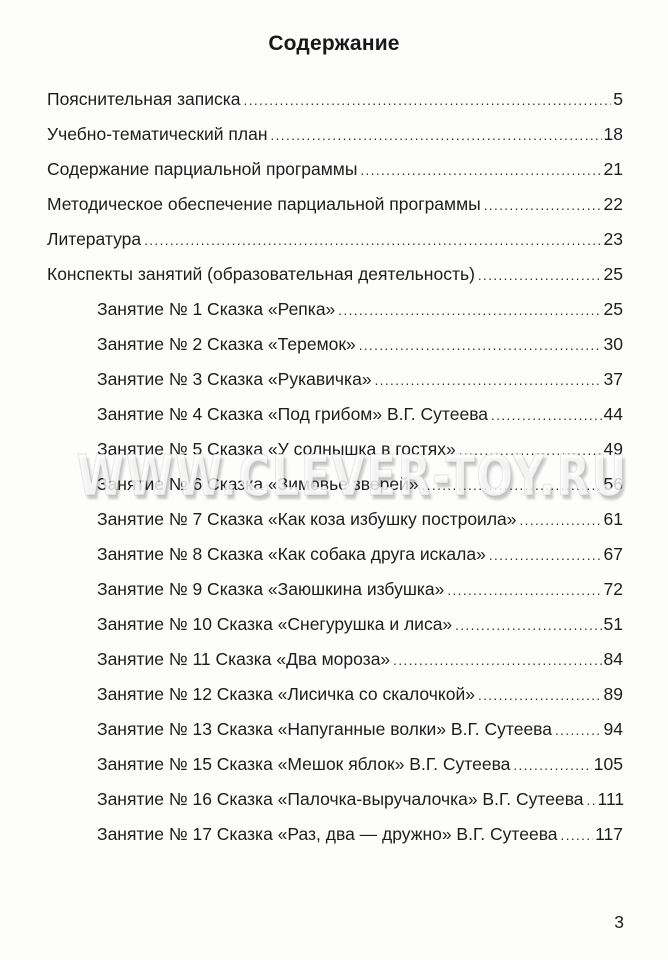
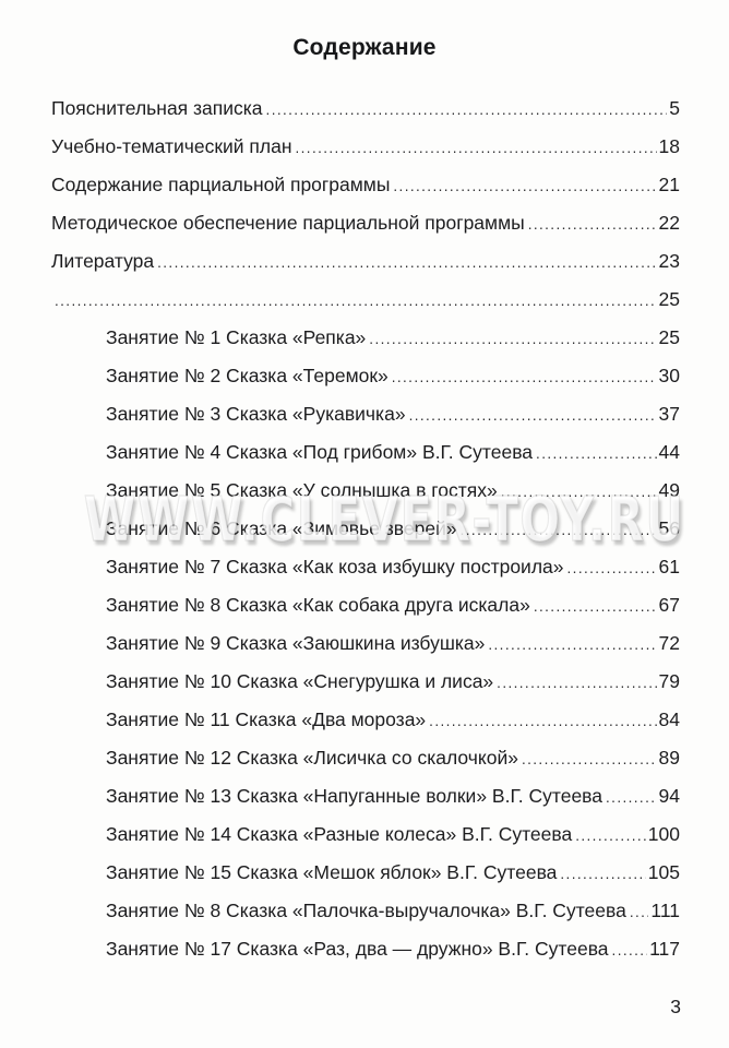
  Содержание
  Пояснительная записка
  5
  Учебно-тематический план
  18
  Содержание парциальной программы
  21
  Методическое обеспечение парциальной программы
  22
  Литература
  23
- Конспекты занятий (образовательная деятельность)
  25
  Занятие № 1 Сказка «Репка»
  25
  Занятие № 2 Сказка «Теремок»
  30
  Занятие № 3 Сказка «Рукавичка»
  37
  Занятие № 4 Сказка «Под грибом» В.Г. Сутеева
  44
  Занятие № 5 Сказка «У солнышка в гостях»
  49
  Занятие № 6 Сказка «Зимовье зверей»
  56
  Занятие № 7 Сказка «Как коза избушку построила»
  61
  Занятие № 8 Сказка «Как собака друга искала»
  67
  Занятие № 9 Сказка «Заюшкина избушка»
  72
  Занятие № 10 Сказка «Снегурушка и лиса»
- 51
+ 79
  Занятие № 11 Сказка «Два мороза»
  84
  Занятие № 12 Сказка «Лисичка со скалочкой»
  89
  Занятие № 13 Сказка «Напуганные волки» В.Г. Сутеева
  94
+ Занятие № 14 Сказка «Разные колеса» В.Г. Сутеева
+ 100
  Занятие № 15 Сказка «Мешок яблок» В.Г. Сутеева
  105
- Занятие № 16 Сказка «Палочка-выручалочка» В.Г. Сутеева
+ Занятие № 8 Сказка «Палочка-выручалочка» В.Г. Сутеева
  111
  Занятие № 17 Сказка «Раз, два — дружно» В.Г. Сутеева
  117
  WWW.CLEVER-TOY.RU
  3
